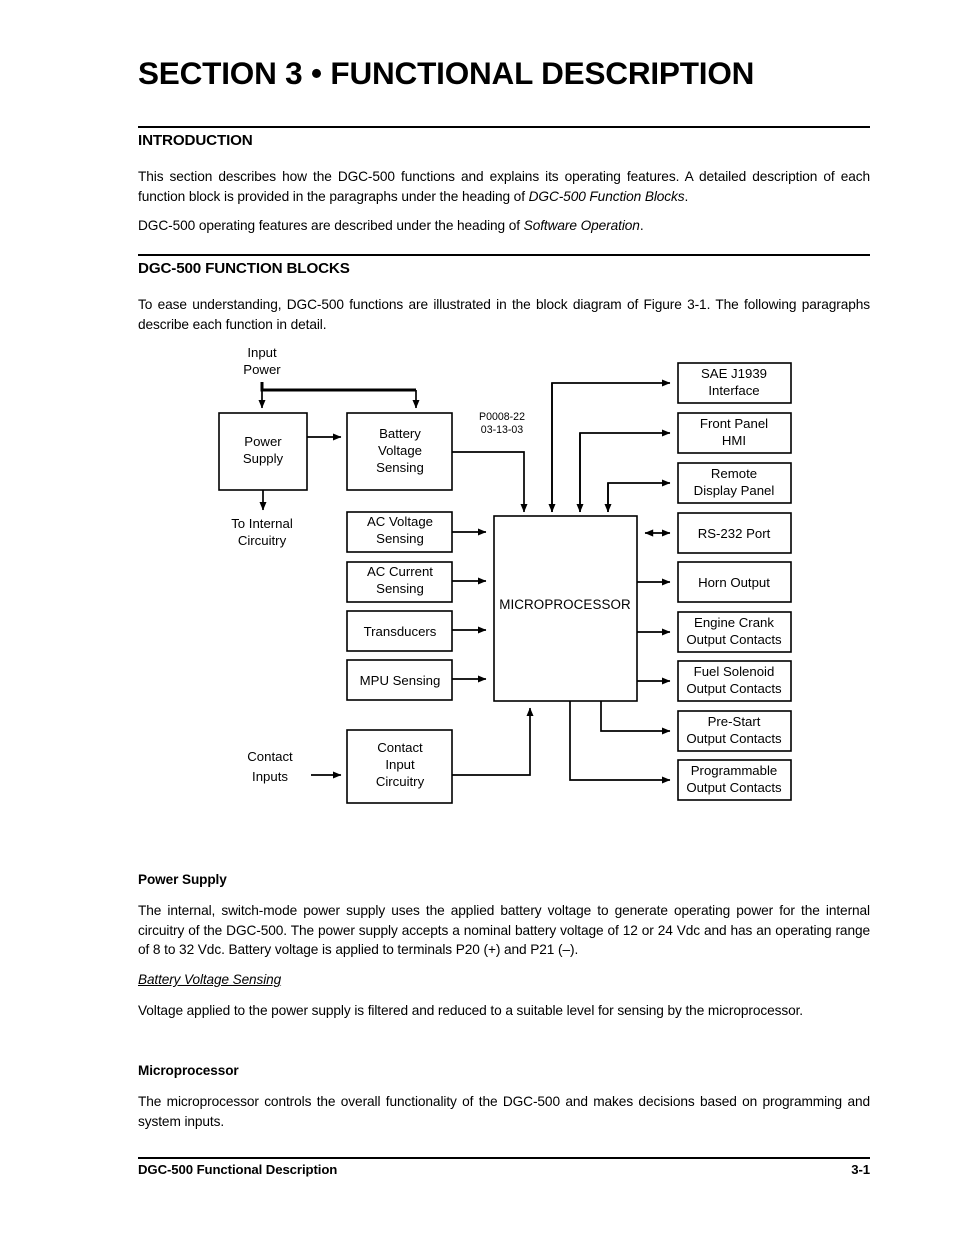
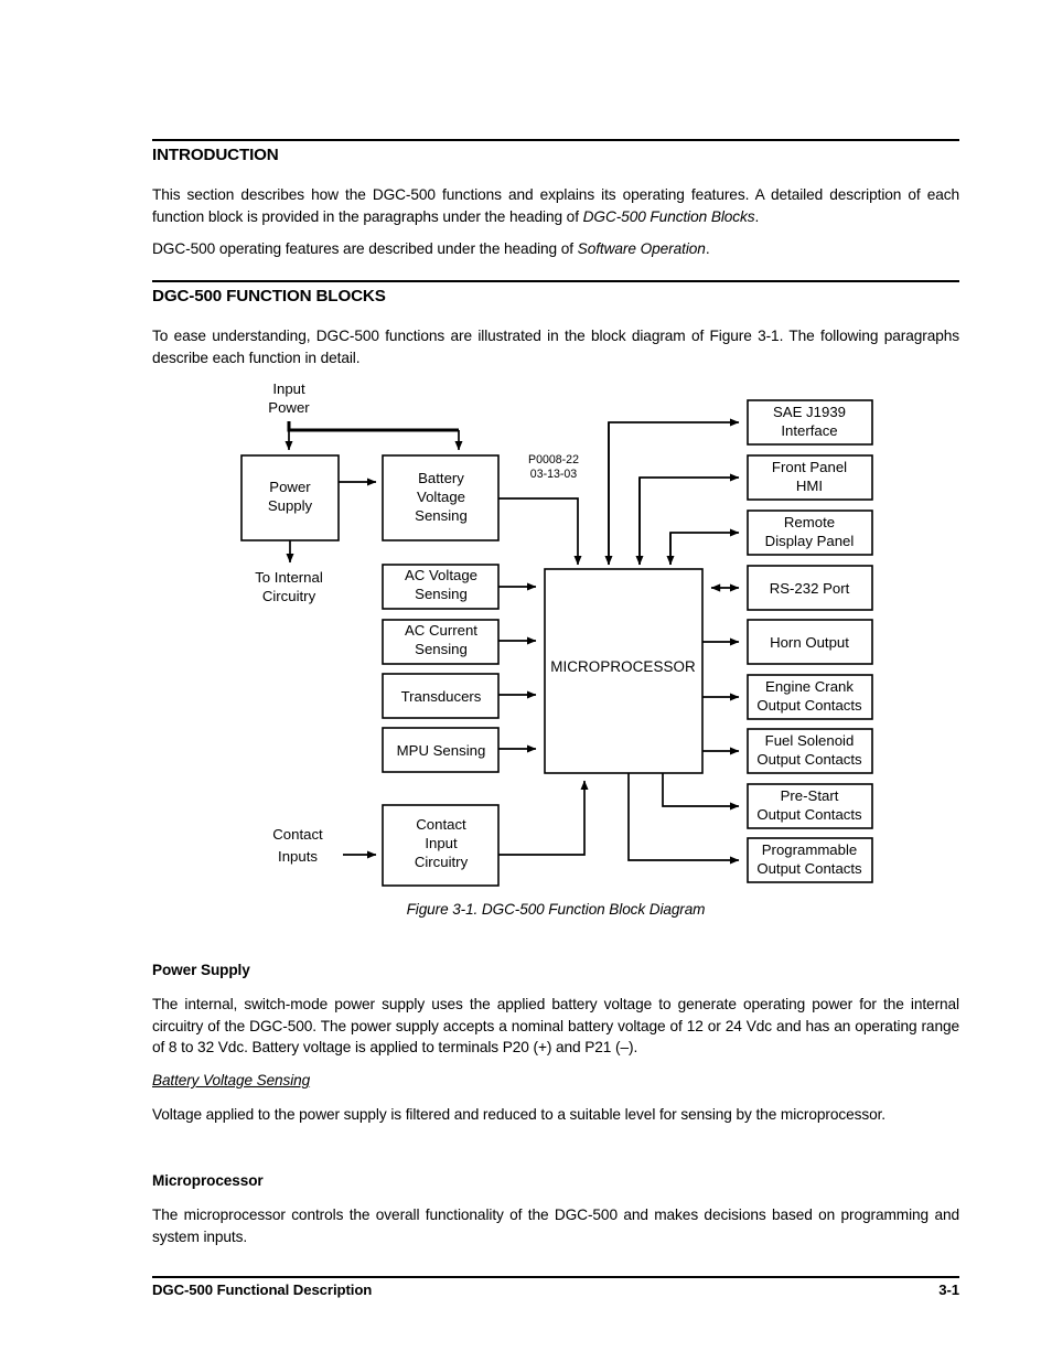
- SECTION 3 • FUNCTIONAL DESCRIPTION
  INTRODUCTION
  This section describes how the DGC-500 functions and explains its operating features. A detailed description of each function block is provided in the paragraphs under the heading of DGC-500 Function Blocks.
  DGC-500 operating features are described under the heading of Software Operation.
  DGC-500 FUNCTION BLOCKS
  To ease understanding, DGC-500 functions are illustrated in the block diagram of Figure 3-1. The following paragraphs describe each function in detail.
  Input
  Power
  Power
  Supply
  To Internal
  Circuitry
  Battery
  Voltage
  Sensing
  P0008-22
  03-13-03
  AC Voltage
  Sensing
  AC Current
  Sensing
  Transducers
  MPU Sensing
  Contact
  Inputs
  Contact
  Input
  Circuitry
  MICROPROCESSOR
  SAE J1939
  Interface
  Front Panel
  HMI
  Remote
  Display Panel
  RS-232 Port
  Horn Output
  Engine Crank
  Output Contacts
  Fuel Solenoid
  Output Contacts
  Pre-Start
  Output Contacts
  Programmable
  Output Contacts
+ Figure 3-1. DGC-500 Function Block Diagram
  Power Supply
  The internal, switch-mode power supply uses the applied battery voltage to generate operating power for the internal circuitry of the DGC-500. The power supply accepts a nominal battery voltage of 12 or 24 Vdc and has an operating range of 8 to 32 Vdc. Battery voltage is applied to terminals P20 (+) and P21 (–).
  Battery Voltage Sensing
  Voltage applied to the power supply is filtered and reduced to a suitable level for sensing by the microprocessor.
  Microprocessor
  The microprocessor controls the overall functionality of the DGC-500 and makes decisions based on programming and system inputs.
  DGC-500 Functional Description
  3-1
